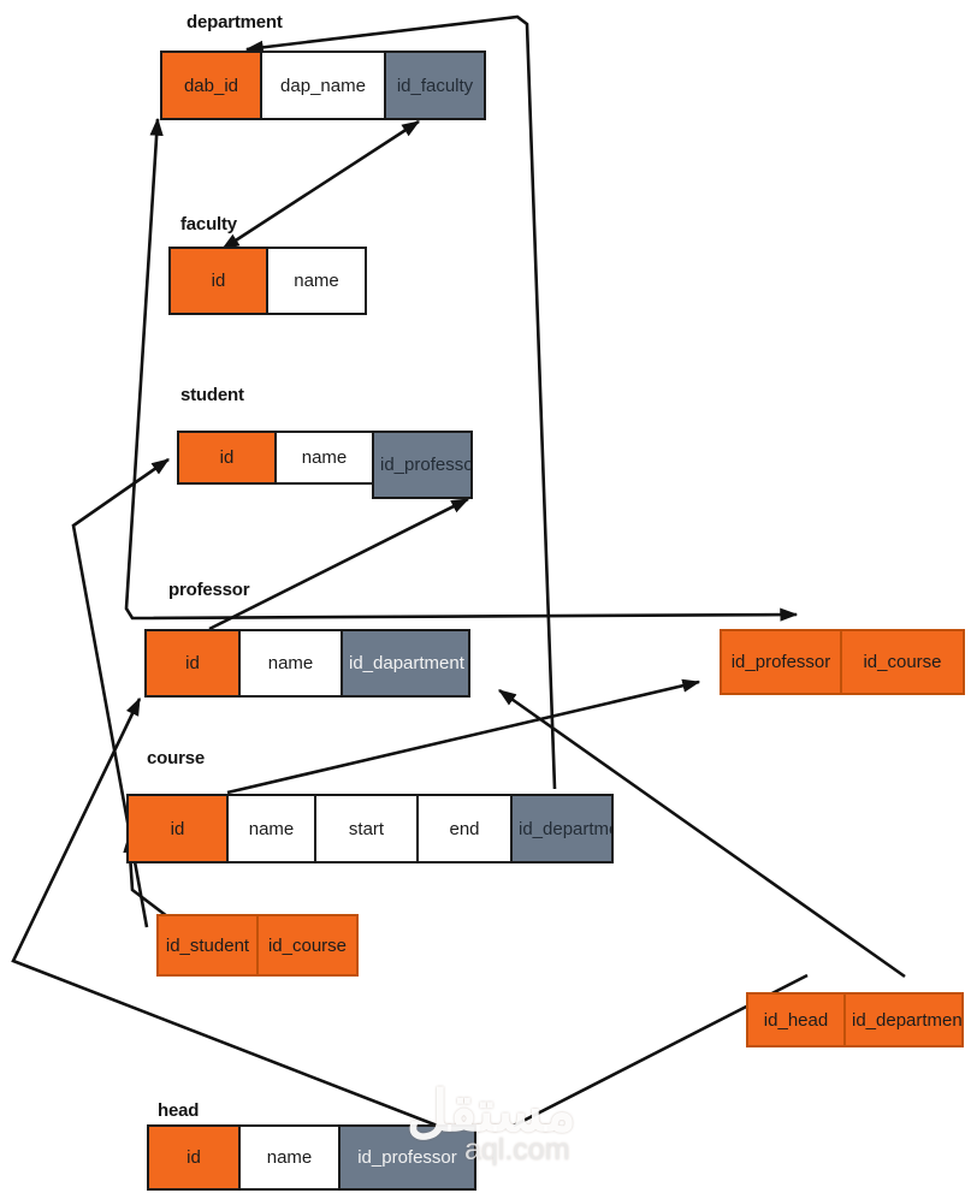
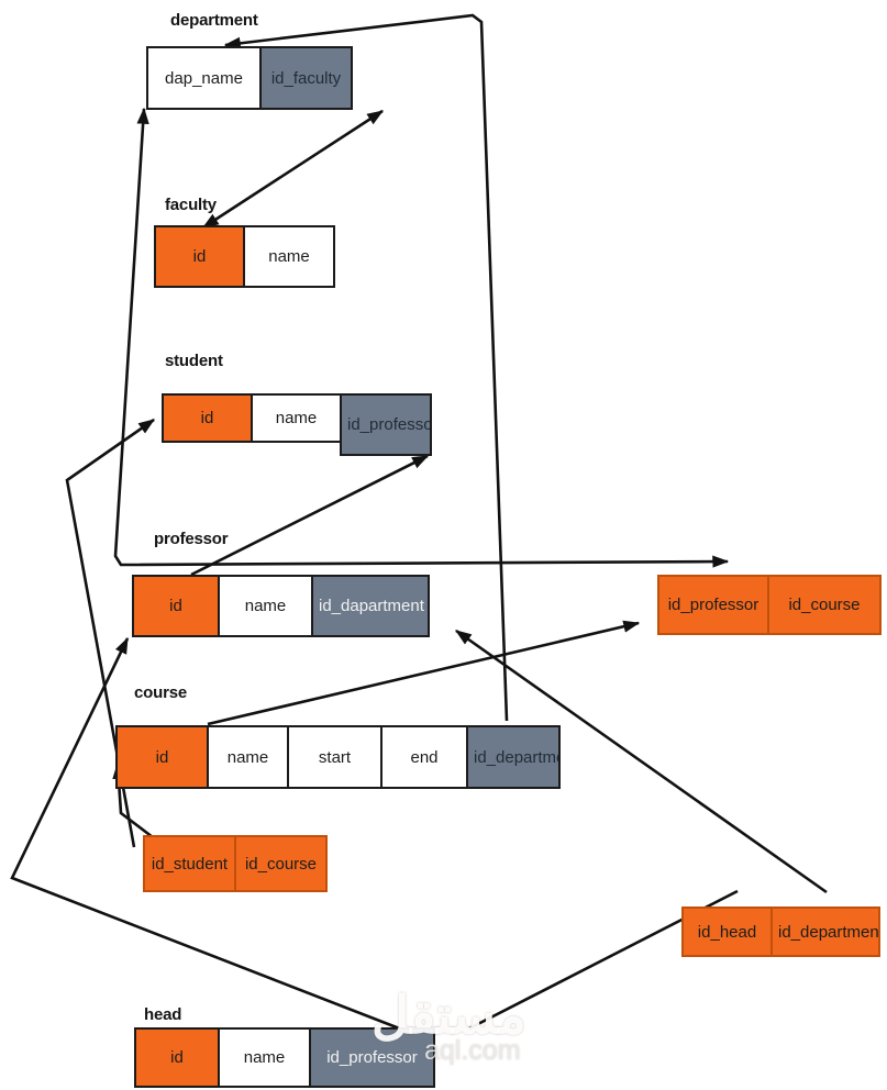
  department
- dab_id
  dap_name
  id_faculty
  faculty
  id
  name
  student
  id
  name
  id_professo
  professor
  id
  name
  id_dapartment
  id_professor
  id_course
  course
  id
  name
  start
  end
  id_departm
  id_student
  id_course
  id_head
  id_departmen
  head
  id
  name
  id_professor
  مستقل
  aql.com
